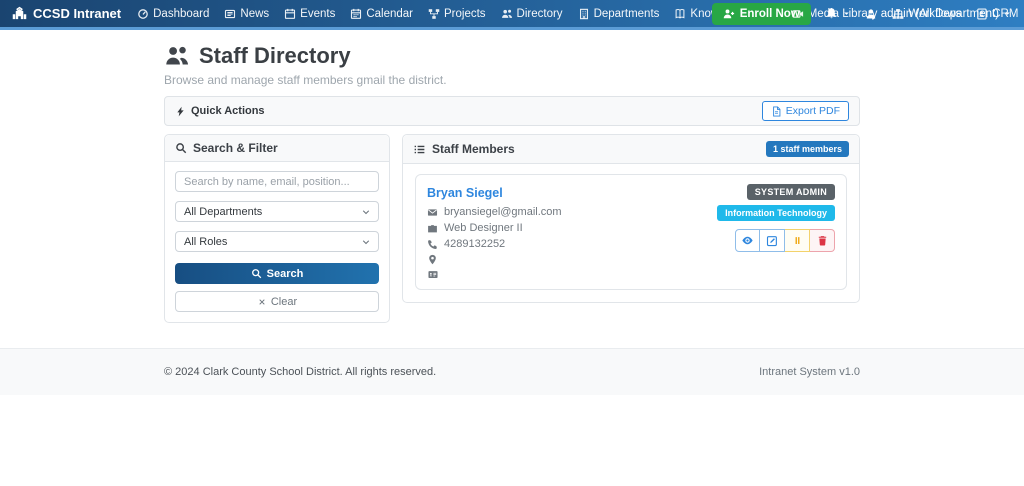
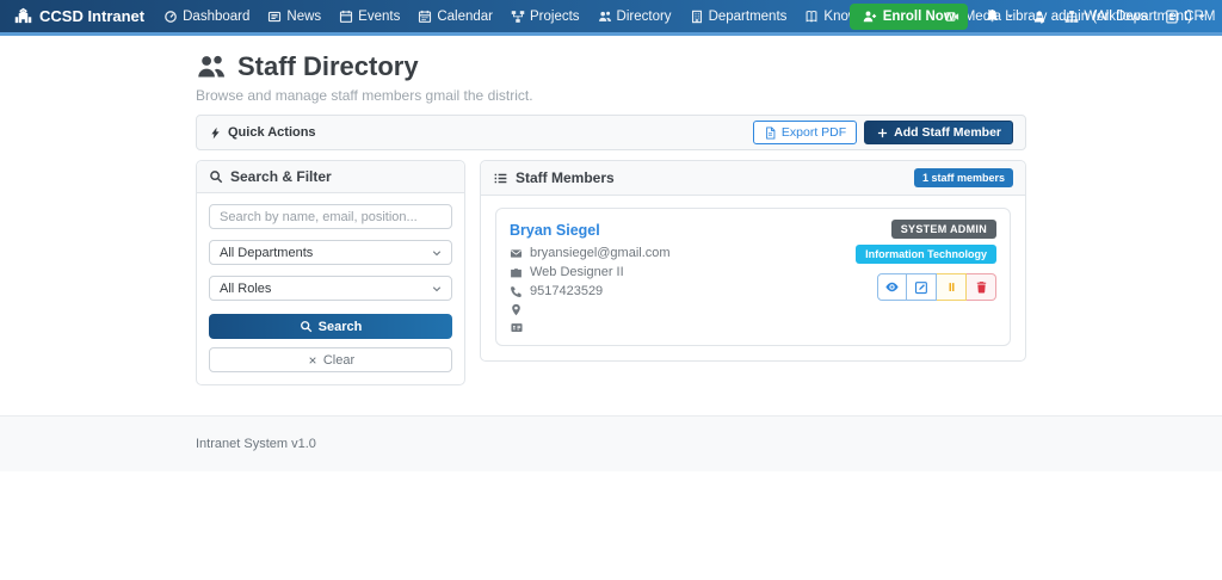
  CCSD Intranet
  Dashboard
  News
  Events
  Calendar
  Projects
  Directory
  Departments
  Medaibrary
  Workflows
  CRM
  Enroll Now
  adin (All Department)
  Staff Directory
  Browse and manage staff members gmail the district.
  Quick Actions
  Export PDF
+ Add Staff Member
  Search & Filter
  Search by name, email, position...
  All Departments
  All Roles
  Search
  Clear
  Staff Members
  1 staff members
  Bryan Siegel
  bryansiegel@gmail.com
  Web Designer II
- 4289132252
+ 9517423529
  SYSTEM ADMIN
  Information Technology
- © 2024 Clark County School District. All rights reserved.
  Intranet System v1.0
